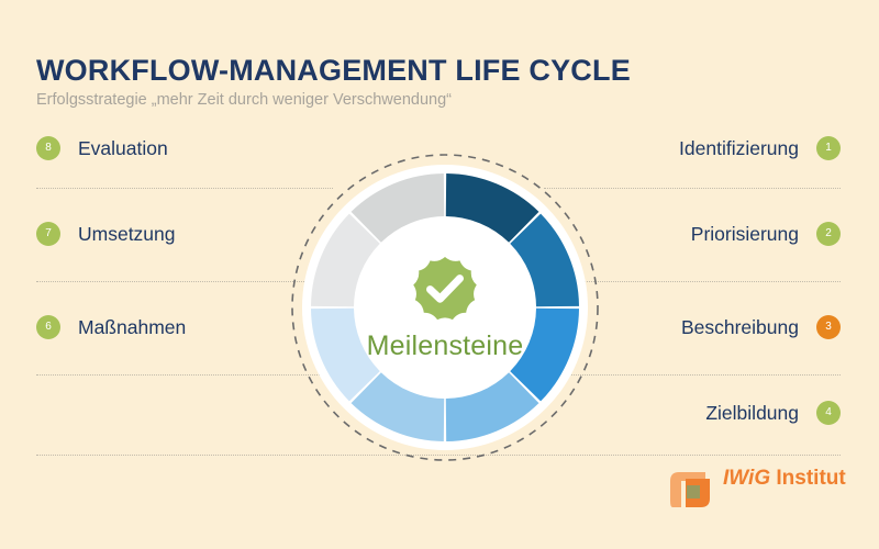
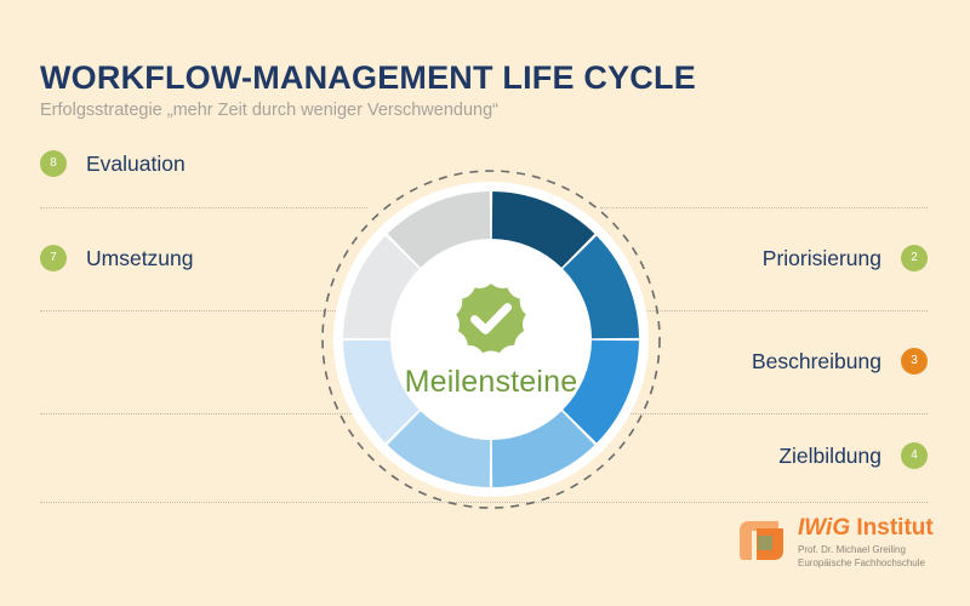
  WORKFLOW-MANAGEMENT LIFE CYCLE
  Erfolgsstrategie „mehr Zeit durch weniger Verschwendung“
  8
  Evaluation
  7
  Umsetzung
- 6
- Maßnahmen
- 1
- Identifizierung
  2
  Priorisierung
  3
  Beschreibung
  4
  Zielbildung
  Meilensteine
  IWiG Institut
+ Prof. Dr. Michael Greiling
+ Europäische Fachhochschule
